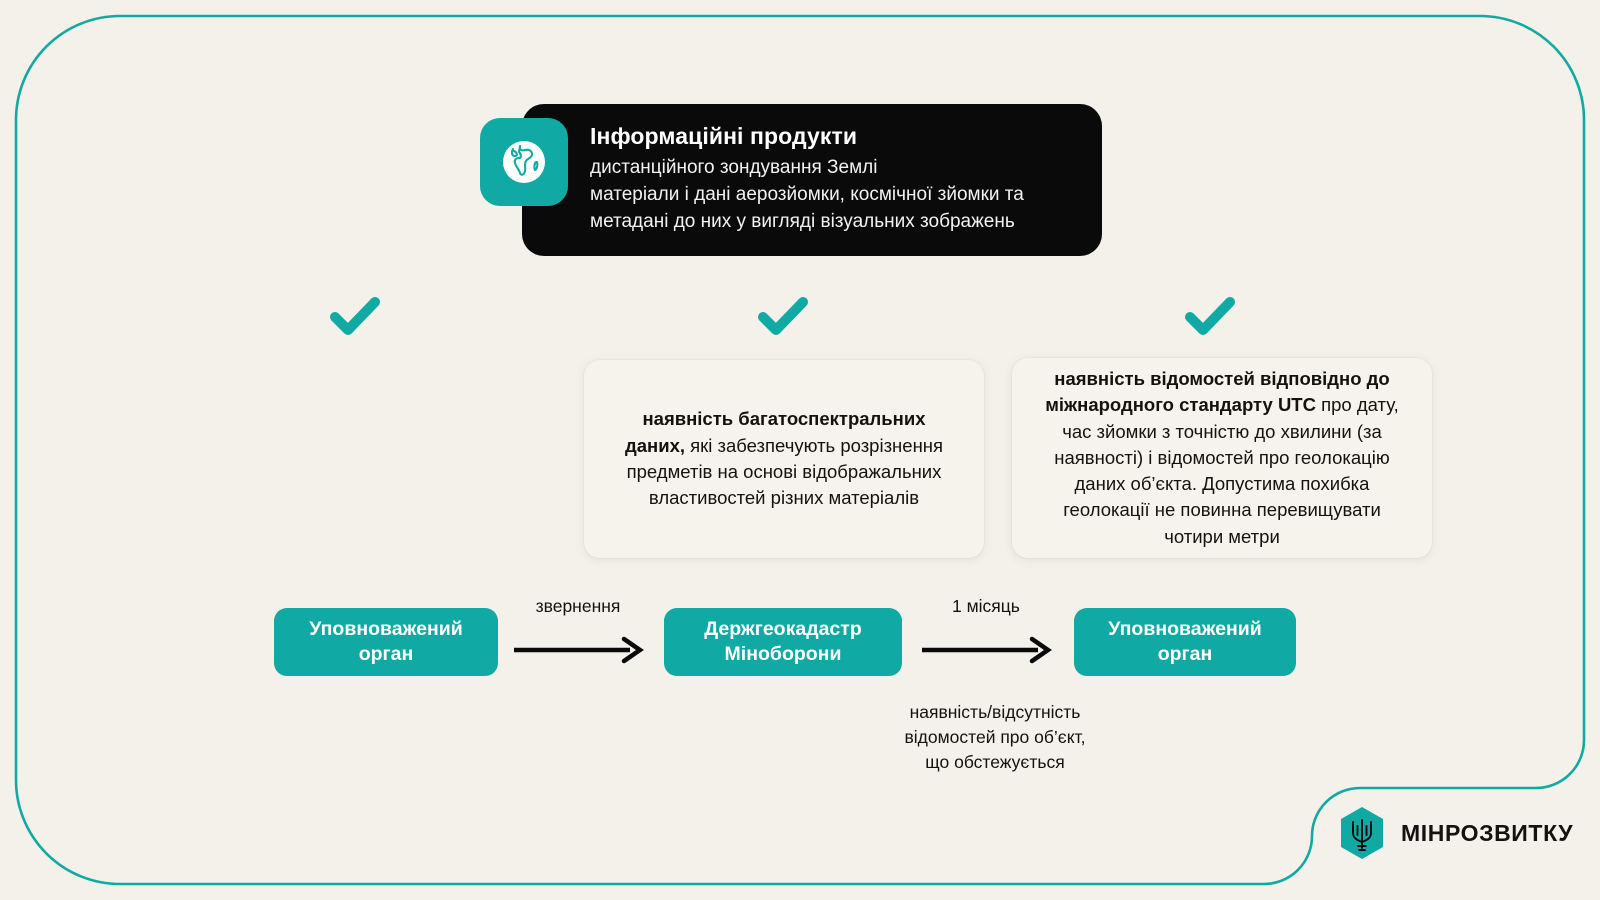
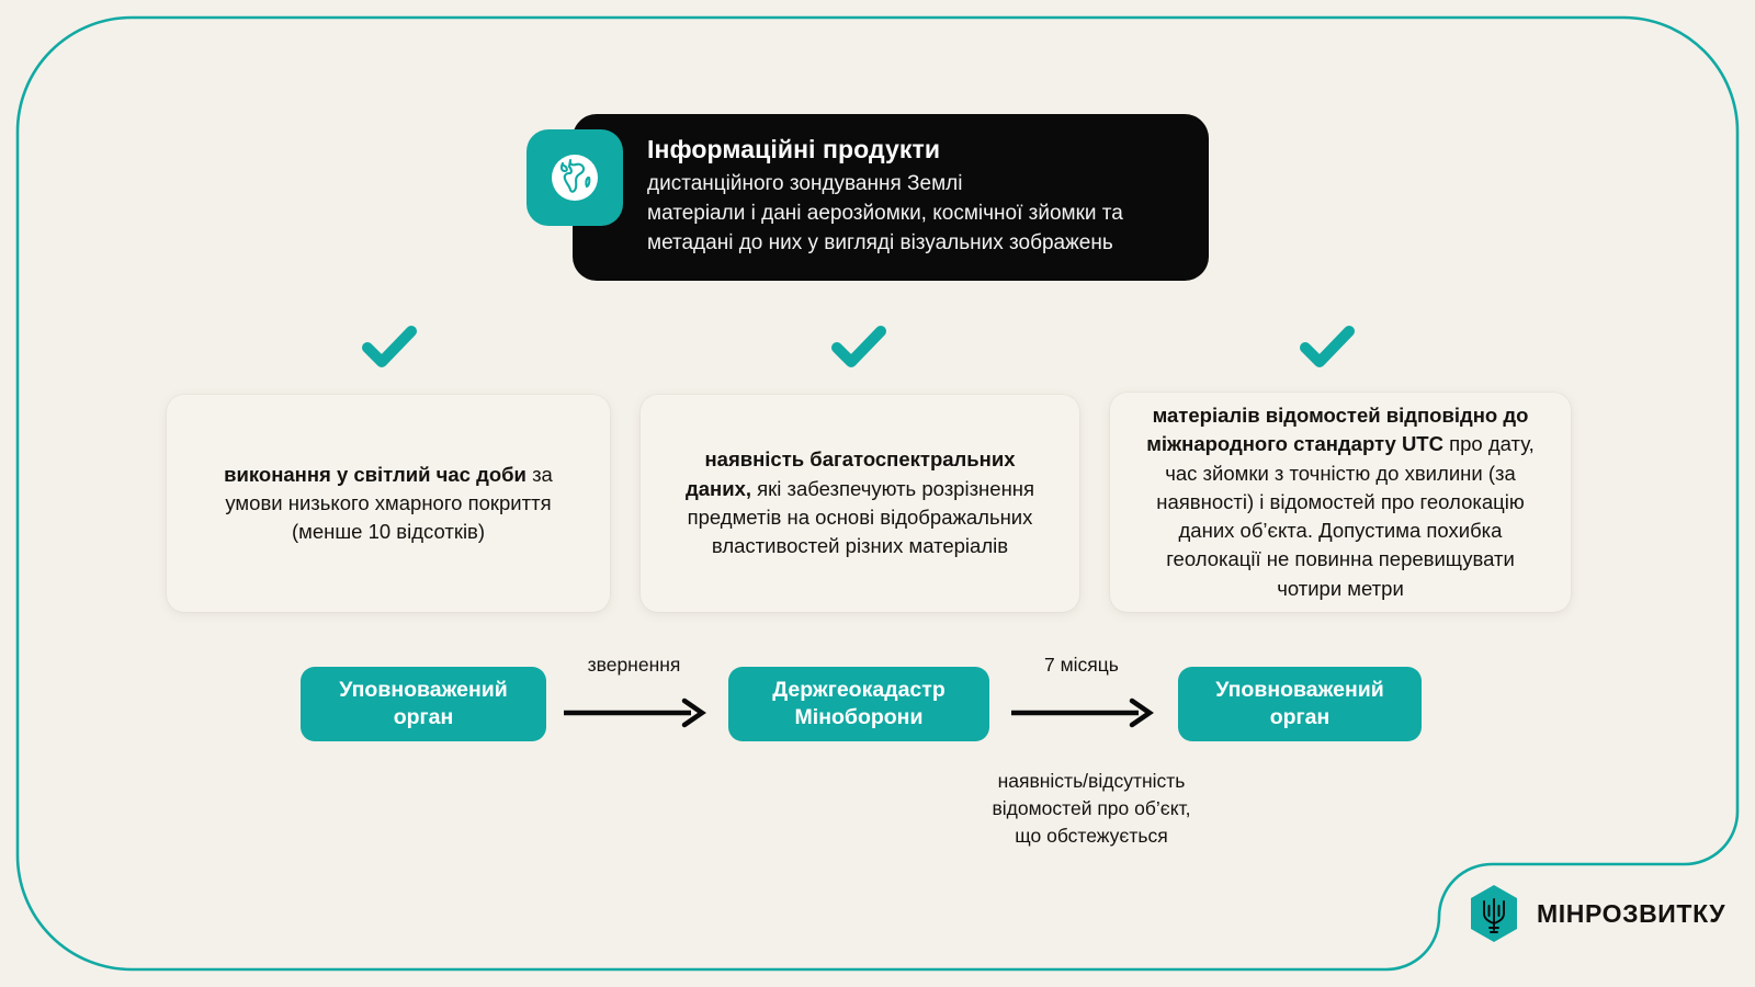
  Інформаційні продукти
  дистанційного зондування Землі
  матеріали і дані аерозйомки, космічної зйомки та
  метадані до них у вигляді візуальних зображень
+ виконання у світлий час доби за умови низького хмарного покриття (менше 10 відсотків)
  наявність багатоспектральних даних, які забезпечують розрізнення предметів на основі відображальних властивостей різних матеріалів
- наявність відомостей відповідно до міжнародного стандарту UTC про дату, час зйомки з точністю до хвилини (за наявності) і відомостей про геолокацію даних об’єкта. Допустима похибка геолокації не повинна перевищувати чотири метри
+ матеріалів відомостей відповідно до міжнародного стандарту UTC про дату, час зйомки з точністю до хвилини (за наявності) і відомостей про геолокацію даних об’єкта. Допустима похибка геолокації не повинна перевищувати чотири метри
  Уповноважений орган
  звернення
  Держгеокадастр Міноборони
- 1 місяць
+ 7 місяць
  Уповноважений орган
  наявність/відсутність
  відомостей про об’єкт,
  що обстежується
  МІНРОЗВИТКУ
